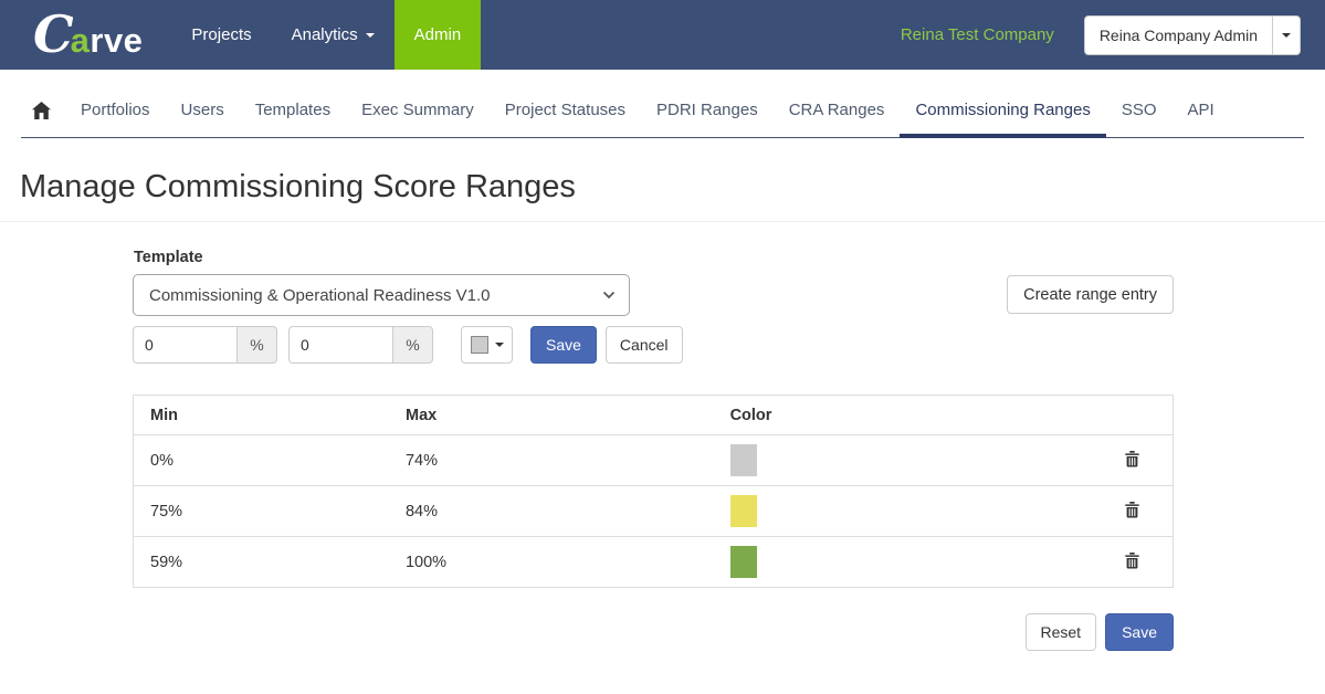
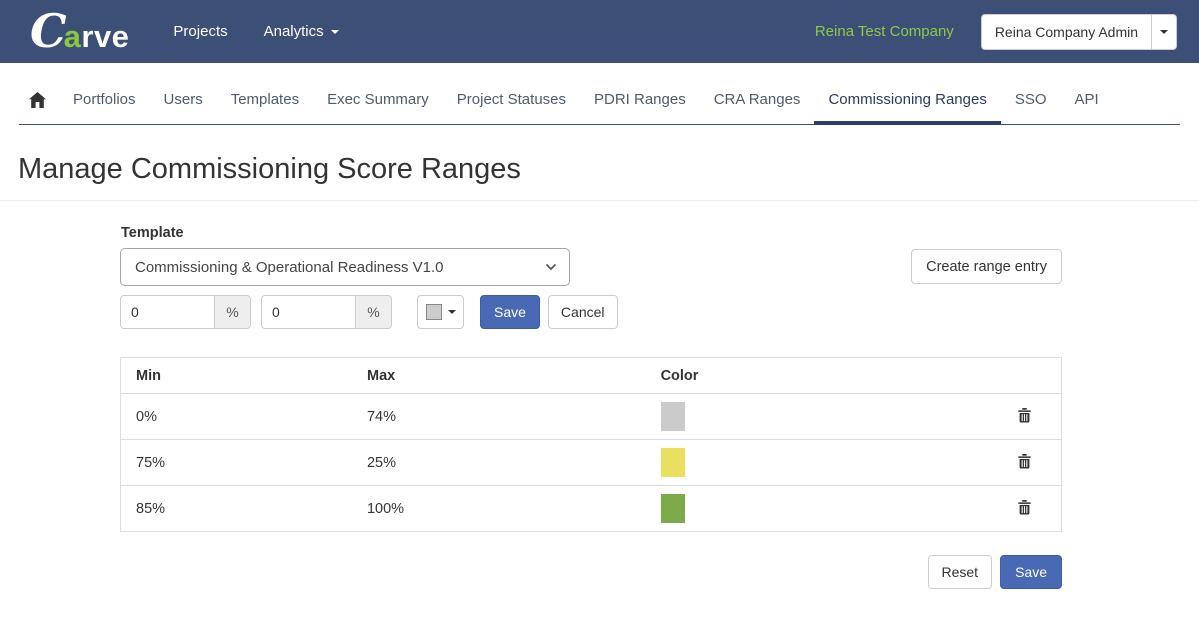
  C
  arve
  Projects
  Analytics
- Admin
  Reina Test Company
  Reina Company Admin
  Portfolios
  Users
  Templates
  Exec Summary
  Project Statuses
  PDRI Ranges
  CRA Ranges
  Commissioning Ranges
  SSO
  API
  Manage Commissioning Score Ranges
  Template
  Commissioning & Operational Readiness V1.0
  Create range entry
  0
  %
  0
  %
  Save
  Cancel
  Min	Max	Color
  0%	74%
- 75%	84%
+ 75%	25%
- 59%	100%
+ 85%	100%
  Reset
  Save
